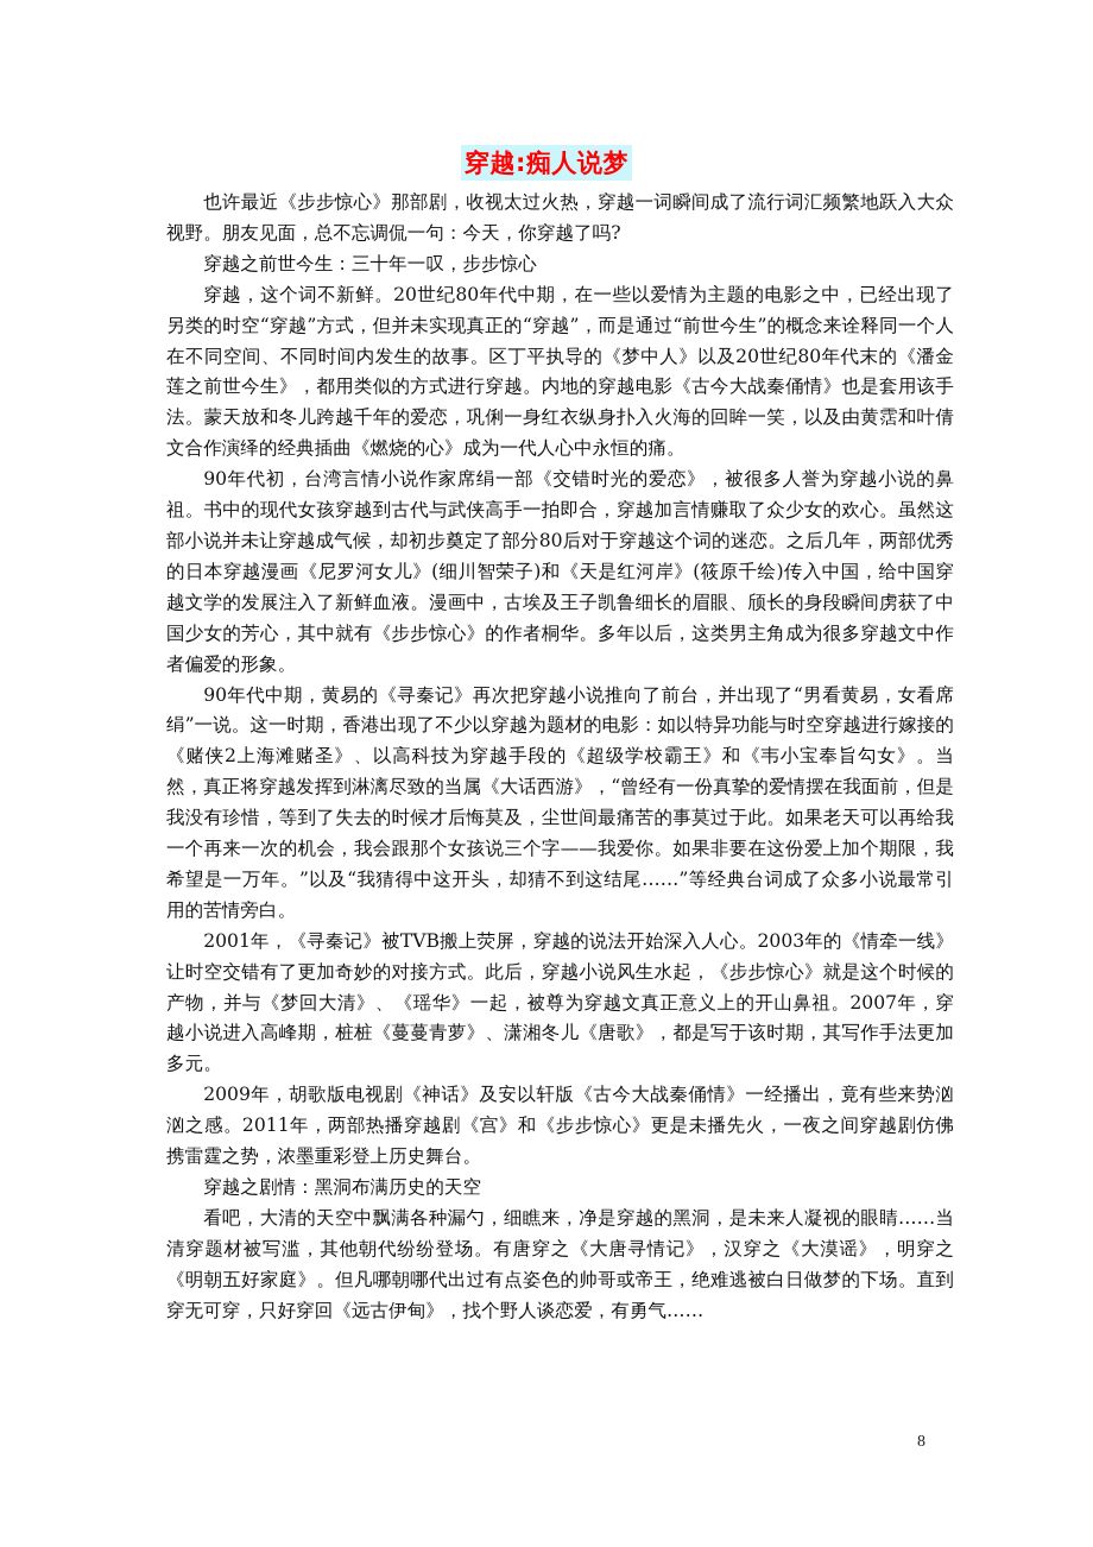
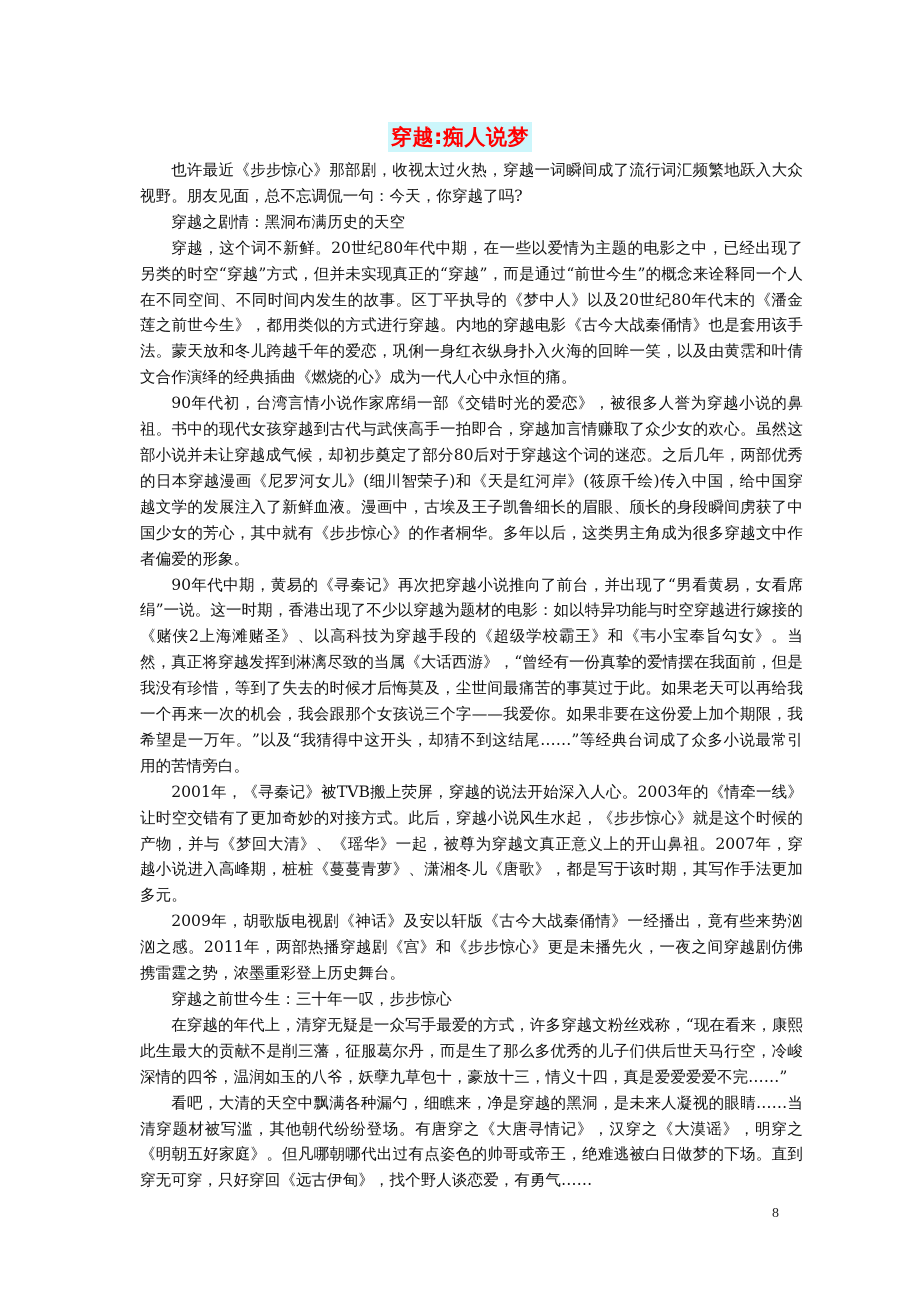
  穿越:痴人说梦
  也许最近《步步惊心》那部剧，收视太过火热，穿越一词瞬间成了流行词汇频繁地跃入大众视野。朋友见面，总不忘调侃一句：今天，你穿越了吗?
- 穿越之前世今生：三十年一叹，步步惊心
+ 穿越之剧情：黑洞布满历史的天空
  穿越，这个词不新鲜。20世纪80年代中期，在一些以爱情为主题的电影之中，已经出现了另类的时空“穿越”方式，但并未实现真正的“穿越”，而是通过“前世今生”的概念来诠释同一个人在不同空间、不同时间内发生的故事。区丁平执导的《梦中人》以及20世纪80年代末的《潘金莲之前世今生》，都用类似的方式进行穿越。内地的穿越电影《古今大战秦俑情》也是套用该手法。蒙天放和冬儿跨越千年的爱恋，巩俐一身红衣纵身扑入火海的回眸一笑，以及由黄霑和叶倩文合作演绎的经典插曲《燃烧的心》成为一代人心中永恒的痛。
  90年代初，台湾言情小说作家席绢一部《交错时光的爱恋》，被很多人誉为穿越小说的鼻祖。书中的现代女孩穿越到古代与武侠高手一拍即合，穿越加言情赚取了众少女的欢心。虽然这部小说并未让穿越成气候，却初步奠定了部分80后对于穿越这个词的迷恋。之后几年，两部优秀的日本穿越漫画《尼罗河女儿》(细川智荣子)和《天是红河岸》(筱原千绘)传入中国，给中国穿越文学的发展注入了新鲜血液。漫画中，古埃及王子凯鲁细长的眉眼、颀长的身段瞬间虏获了中国少女的芳心，其中就有《步步惊心》的作者桐华。多年以后，这类男主角成为很多穿越文中作者偏爱的形象。
  90年代中期，黄易的《寻秦记》再次把穿越小说推向了前台，并出现了“男看黄易，女看席绢”一说。这一时期，香港出现了不少以穿越为题材的电影：如以特异功能与时空穿越进行嫁接的《赌侠2上海滩赌圣》、以高科技为穿越手段的《超级学校霸王》和《韦小宝奉旨勾女》。当然，真正将穿越发挥到淋漓尽致的当属《大话西游》，“曾经有一份真挚的爱情摆在我面前，但是我没有珍惜，等到了失去的时候才后悔莫及，尘世间最痛苦的事莫过于此。如果老天可以再给我一个再来一次的机会，我会跟那个女孩说三个字——我爱你。如果非要在这份爱上加个期限，我希望是一万年。”以及“我猜得中这开头，却猜不到这结尾……”等经典台词成了众多小说最常引用的苦情旁白。
  2001年，《寻秦记》被TVB搬上荧屏，穿越的说法开始深入人心。2003年的《情牵一线》让时空交错有了更加奇妙的对接方式。此后，穿越小说风生水起，《步步惊心》就是这个时候的产物，并与《梦回大清》、《瑶华》一起，被尊为穿越文真正意义上的开山鼻祖。2007年，穿越小说进入高峰期，桩桩《蔓蔓青萝》、潇湘冬儿《唐歌》，都是写于该时期，其写作手法更加多元。
  2009年，胡歌版电视剧《神话》及安以轩版《古今大战秦俑情》一经播出，竟有些来势汹汹之感。2011年，两部热播穿越剧《宫》和《步步惊心》更是未播先火，一夜之间穿越剧仿佛携雷霆之势，浓墨重彩登上历史舞台。
- 穿越之剧情：黑洞布满历史的天空
+ 穿越之前世今生：三十年一叹，步步惊心
+ 在穿越的年代上，清穿无疑是一众写手最爱的方式，许多穿越文粉丝戏称，“现在看来，康熙此生最大的贡献不是削三藩，征服葛尔丹，而是生了那么多优秀的儿子们供后世天马行空，冷峻深情的四爷，温润如玉的八爷，妖孽九草包十，豪放十三，情义十四，真是爱爱爱爱不完……”
  看吧，大清的天空中飘满各种漏勺，细瞧来，净是穿越的黑洞，是未来人凝视的眼睛……当清穿题材被写滥，其他朝代纷纷登场。有唐穿之《大唐寻情记》，汉穿之《大漠谣》，明穿之《明朝五好家庭》。但凡哪朝哪代出过有点姿色的帅哥或帝王，绝难逃被白日做梦的下场。直到穿无可穿，只好穿回《远古伊甸》，找个野人谈恋爱，有勇气……
  8
